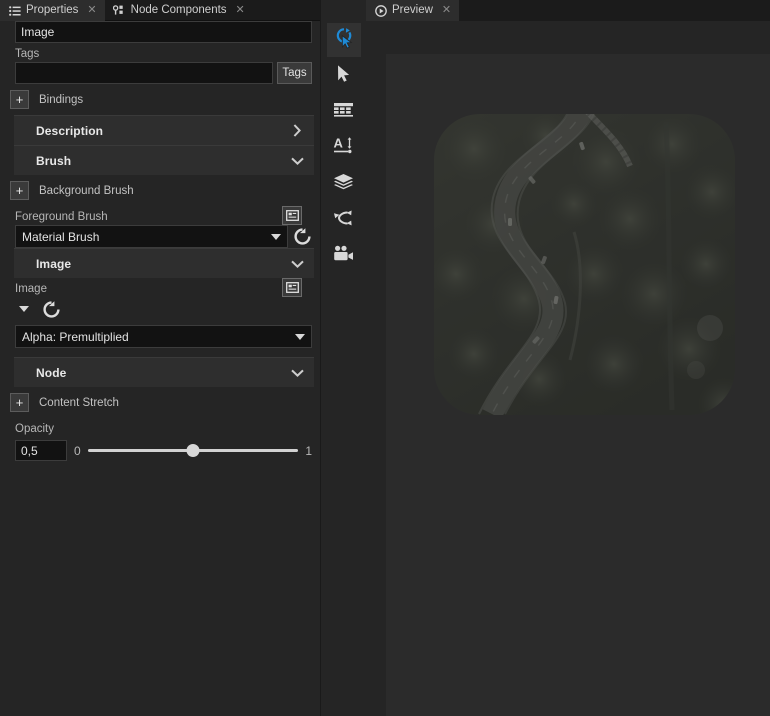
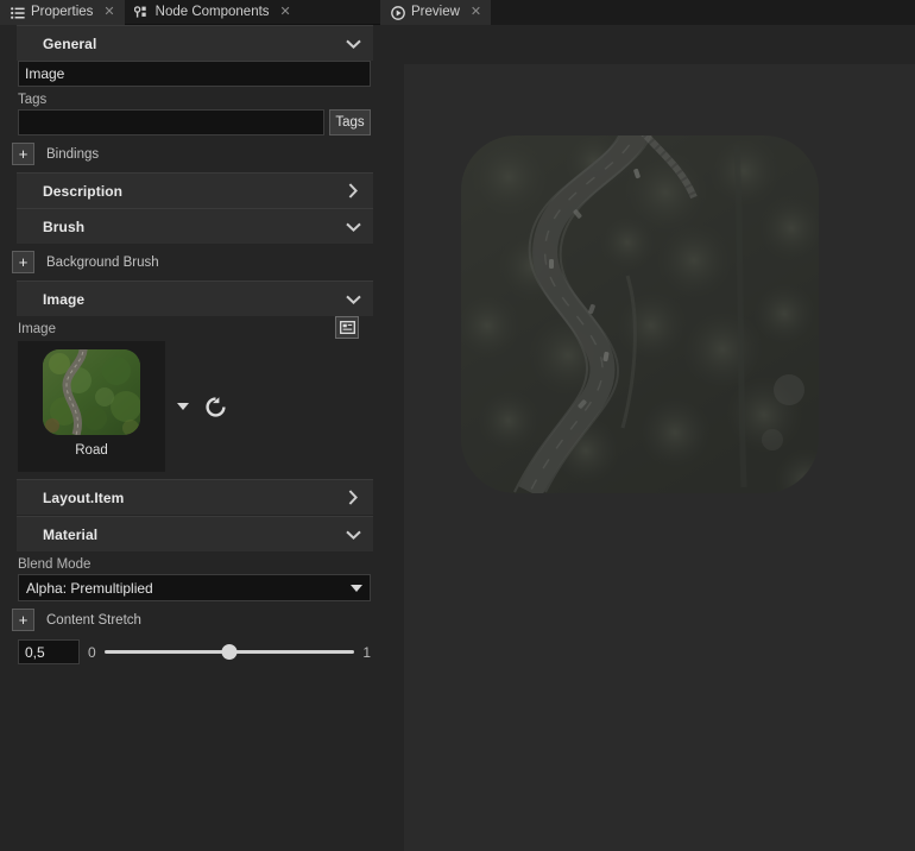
  Properties
  ✕
  Node Components
  ✕
+ General
  Image
  Tags
  Tags
  +
  Bindings
  Description
  Brush
  +
  Background Brush
- Foreground Brush
- Material Brush
  Image
  Image
+ Road
+ Layout.Item
+ Material
+ Blend Mode
  Alpha: Premultiplied
- Node
  +
  Content Stretch
- Opacity
  0,5
  0
  1
- A
  Preview
  ✕
